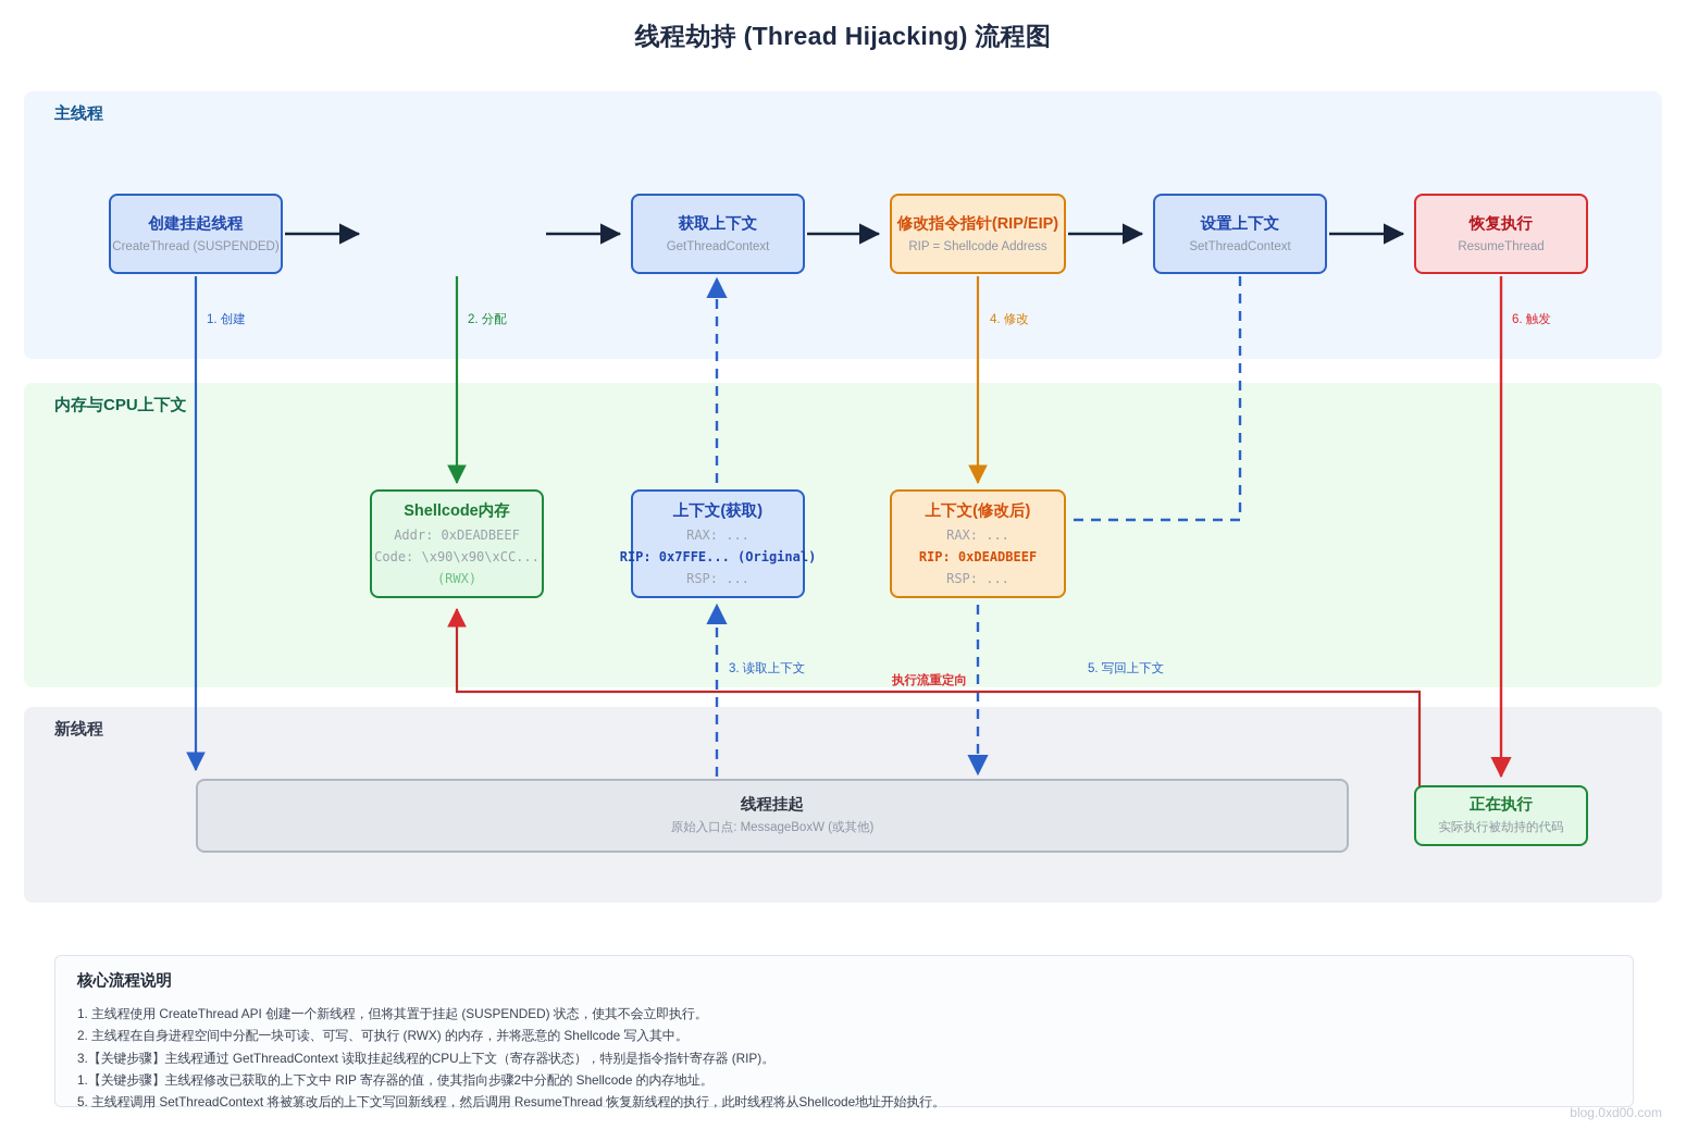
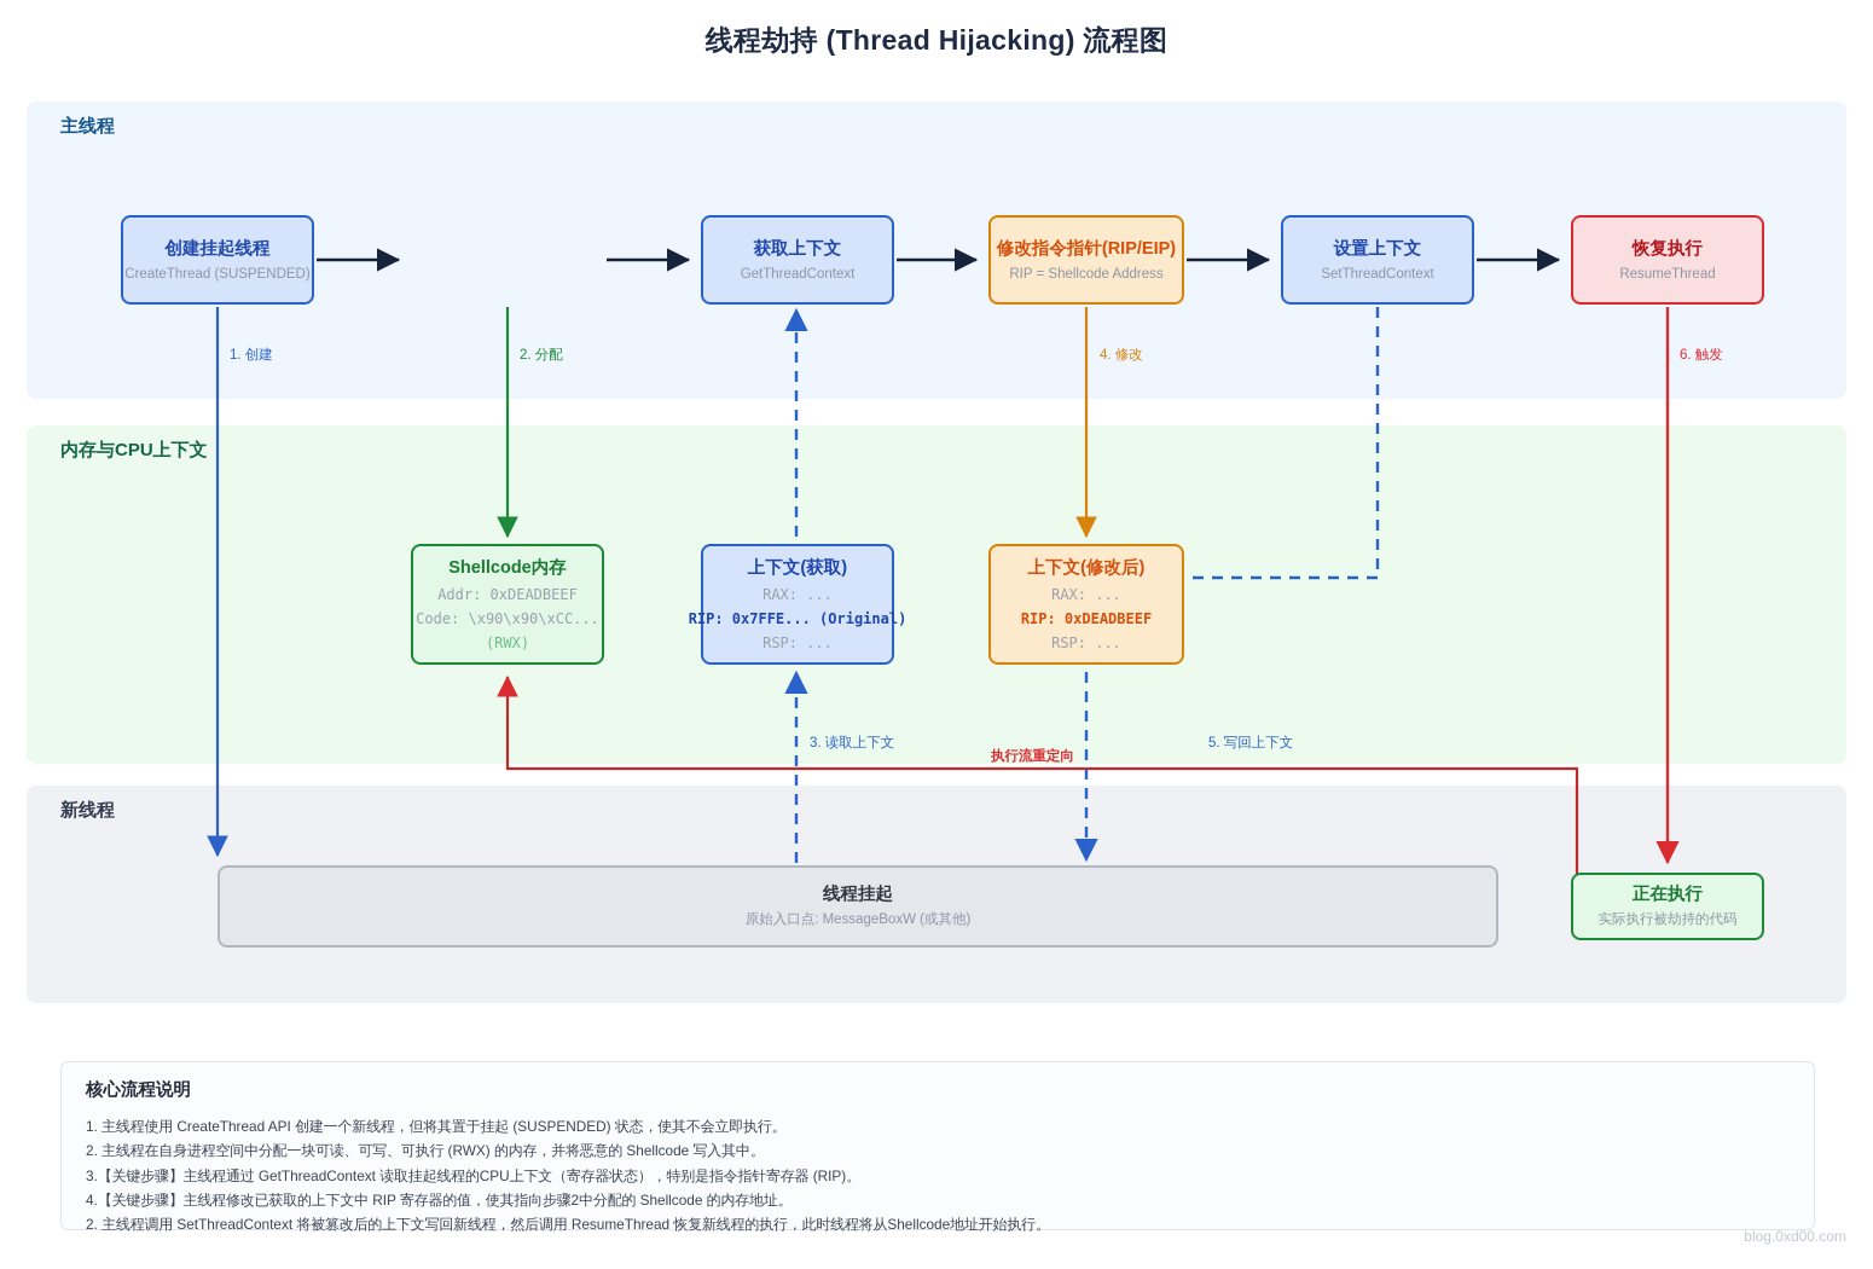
  线程劫持 (Thread Hijacking) 流程图
  主线程
  内存与CPU上下文
  新线程
  创建挂起线程
  CreateThread (SUSPENDED)
  获取上下文
  GetThreadContext
  修改指令指针(RIP/EIP)
  RIP = Shellcode Address
  设置上下文
  SetThreadContext
  恢复执行
  ResumeThread
  Shellcode内存
  Addr: 0xDEADBEEF
  Code: \x90\x90\xCC...
  (RWX)
  上下文(获取)
  RAX: ...
  RIP: 0x7FFE... (Original)
  RSP: ...
  上下文(修改后)
  RAX: ...
  RIP: 0xDEADBEEF
  RSP: ...
  线程挂起
  原始入口点: MessageBoxW (或其他)
  正在执行
  实际执行被劫持的代码
  1. 创建
  2. 分配
  3. 读取上下文
  4. 修改
  5. 写回上下文
  6. 触发
  执行流重定向
  核心流程说明
  1. 主线程使用 CreateThread API 创建一个新线程，但将其置于挂起 (SUSPENDED) 状态，使其不会立即执行。
  2. 主线程在自身进程空间中分配一块可读、可写、可执行 (RWX) 的内存，并将恶意的 Shellcode 写入其中。
  3.【关键步骤】主线程通过 GetThreadContext 读取挂起线程的CPU上下文（寄存器状态），特别是指令指针寄存器 (RIP)。
- 1.【关键步骤】主线程修改已获取的上下文中 RIP 寄存器的值，使其指向步骤2中分配的 Shellcode 的内存地址。
+ 4.【关键步骤】主线程修改已获取的上下文中 RIP 寄存器的值，使其指向步骤2中分配的 Shellcode 的内存地址。
- 5. 主线程调用 SetThreadContext 将被篡改后的上下文写回新线程，然后调用 ResumeThread 恢复新线程的执行，此时线程将从Shellcode地址开始执行。
+ 2. 主线程调用 SetThreadContext 将被篡改后的上下文写回新线程，然后调用 ResumeThread 恢复新线程的执行，此时线程将从Shellcode地址开始执行。
  blog.0xd00.com
